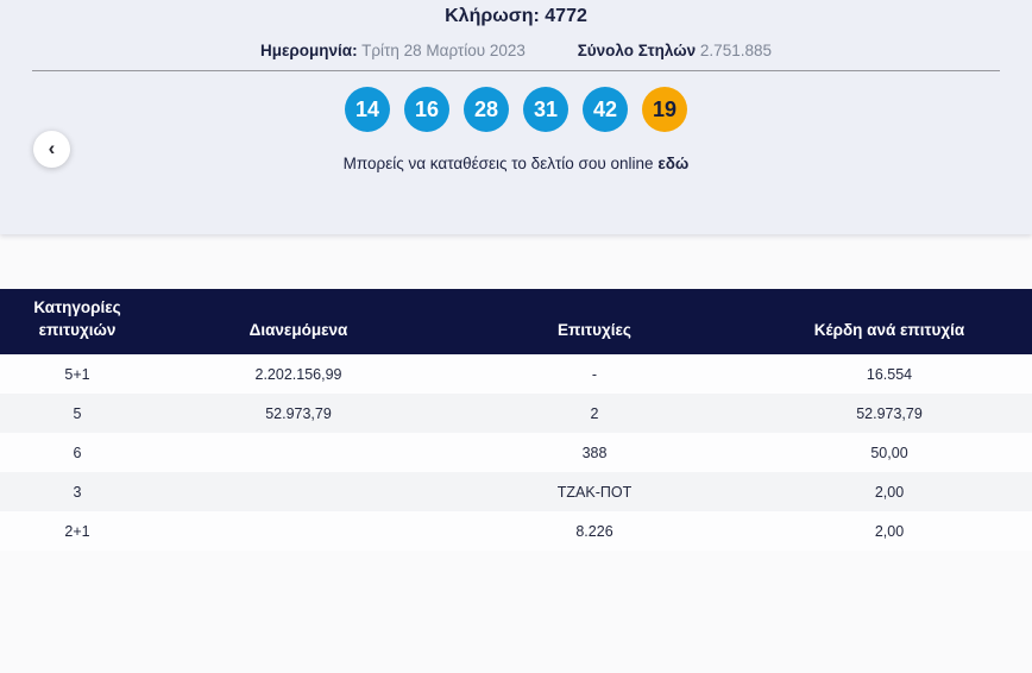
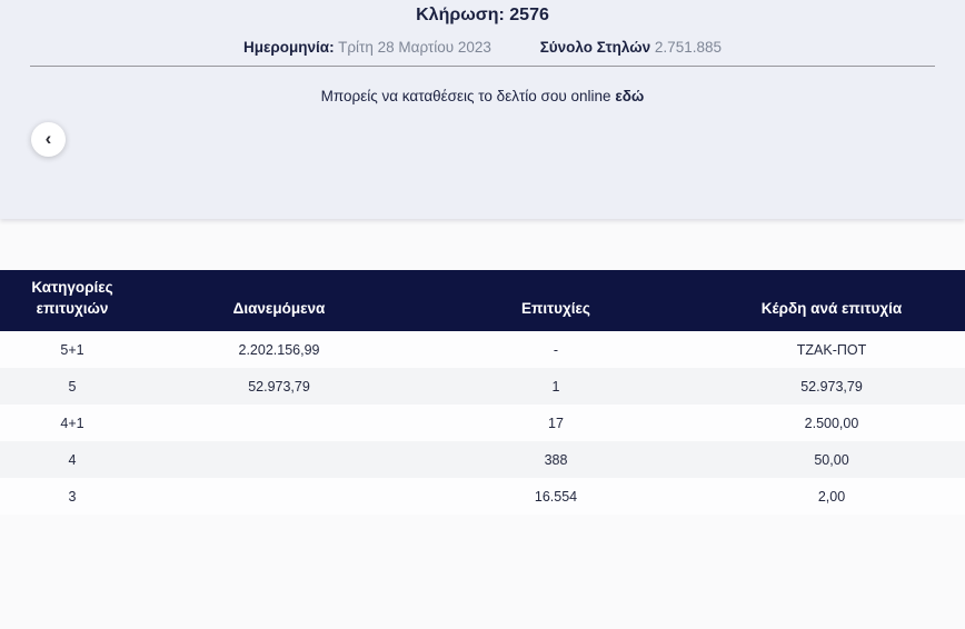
- Κλήρωση: 4772
+ Κλήρωση: 2576
  Ημερομηνία: Τρίτη 28 Μαρτίου 2023 Σύνολο Στηλών 2.751.885
- 14
- 16
- 28
- 31
- 42
- 19
  Μπορείς να καταθέσεις το δελτίο σου online εδώ
  ‹
  Κατηγορίες επιτυχιών	Διανεμόμενα	Επιτυχίες	Κέρδη ανά επιτυχία
- 5+1	2.202.156,99	-	16.554
+ 5+1	2.202.156,99	-	ΤΖΑΚ-ΠΟΤ
- 5	52.973,79	2	52.973,79
+ 5	52.973,79	1	52.973,79
+ 4+1		17	2.500,00
- 6		388	50,00
+ 4		388	50,00
- 3		ΤΖΑΚ-ΠΟΤ	2,00
+ 3		16.554	2,00
- 2+1		8.226	2,00
